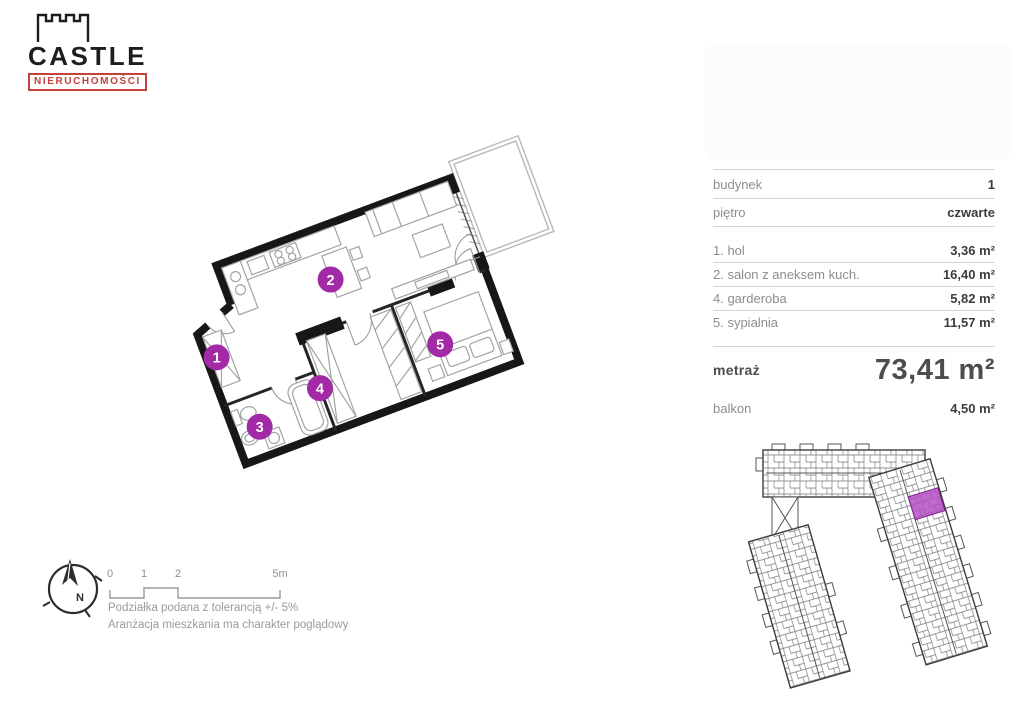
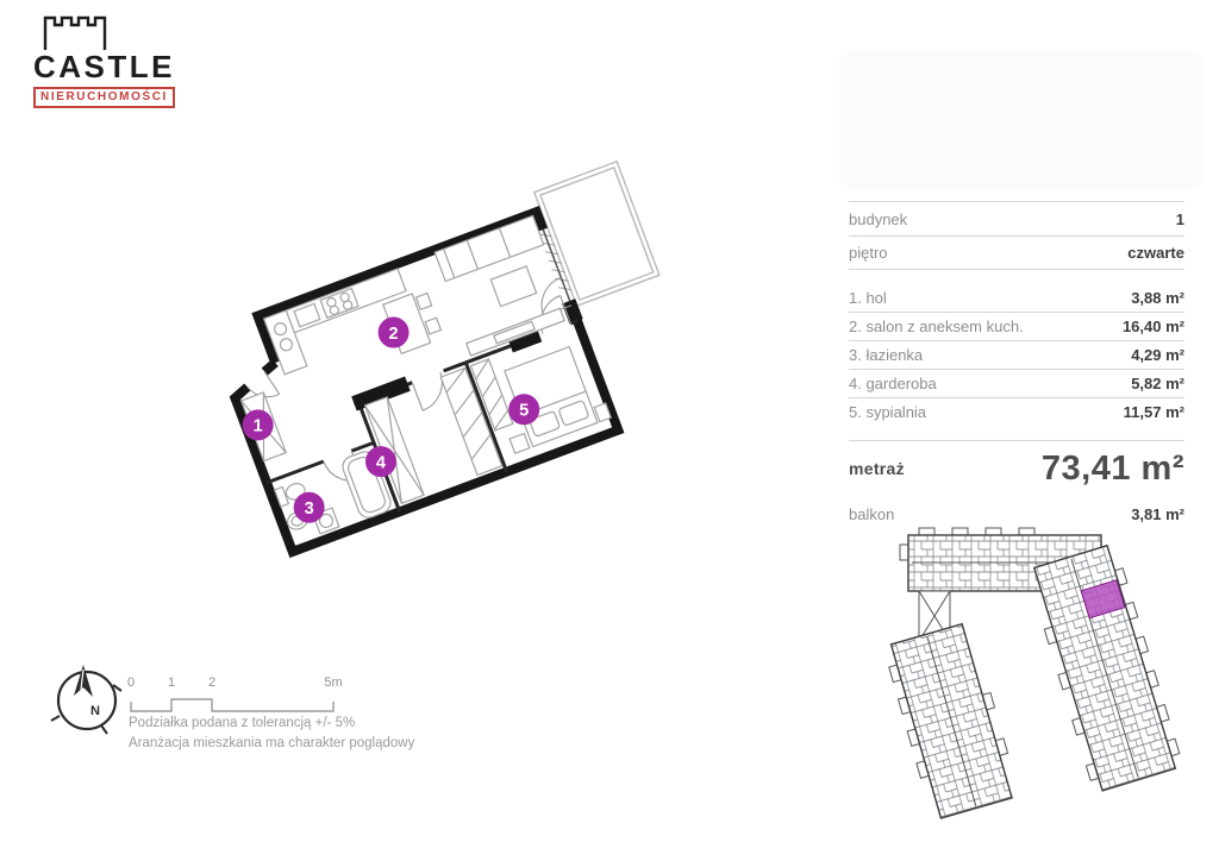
  CASTLE
  NIERUCHOMOŚCI
  1
  2
  3
  4
  5
  budynek
  1
  piętro
  czwarte
  1. hol
- 3,36 m²
+ 3,88 m²
  2. salon z aneksem kuch.
  16,40 m²
+ 3. łazienka
+ 4,29 m²
  4. garderoba
  5,82 m²
  5. sypialnia
  11,57 m²
  metraż
  73,41 m²
  balkon
- 4,50 m²
+ 3,81 m²
  N
  0
  1
  2
  5m
  Podziałka podana z tolerancją +/- 5%
  Aranżacja mieszkania ma charakter poglądowy
